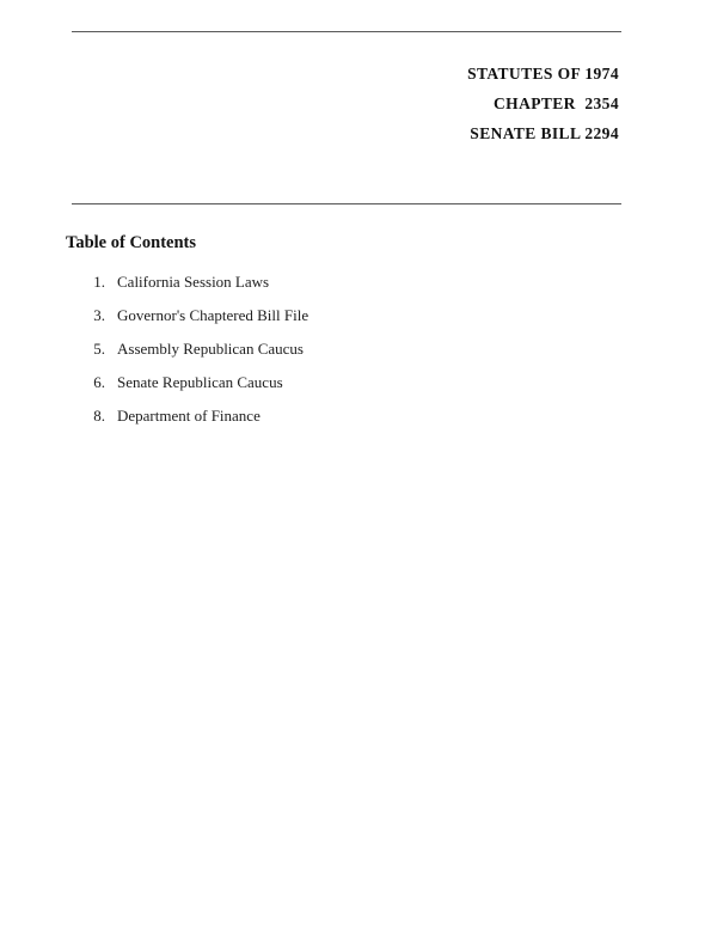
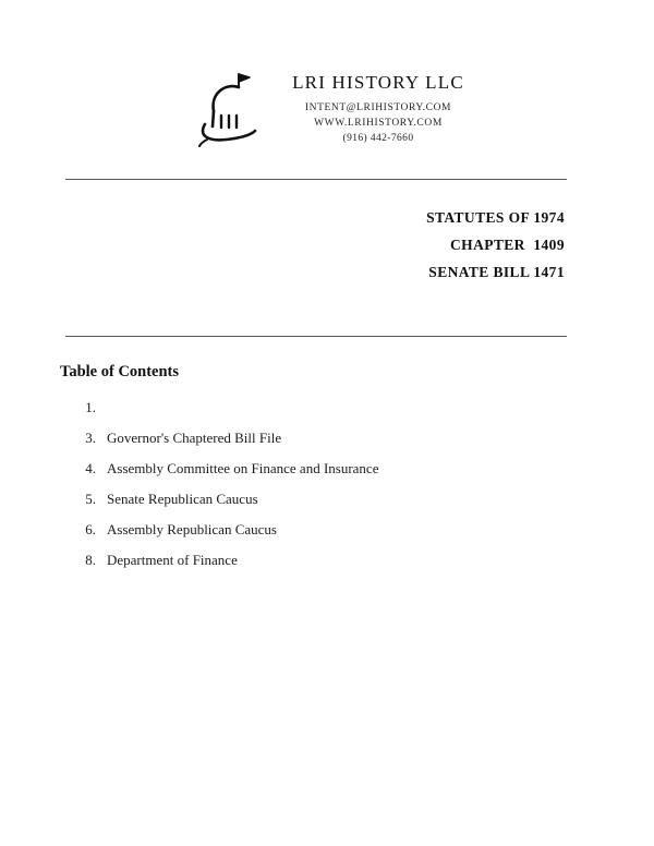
+ LRI HISTORY LLC
+ INTENT@LRIHISTORY.COM
+ WWW.LRIHISTORY.COM
+ (916) 442-7660
  STATUTES OF 1974
- CHAPTER 2354
+ CHAPTER 1409
- SENATE BILL 2294
+ SENATE BILL 1471
  Table of Contents
  1.
- California Session Laws
  3.
  Governor's Chaptered Bill File
+ 4.
+ Assembly Committee on Finance and Insurance
  5.
- Assembly Republican Caucus
+ Senate Republican Caucus
  6.
- Senate Republican Caucus
+ Assembly Republican Caucus
  8.
  Department of Finance
